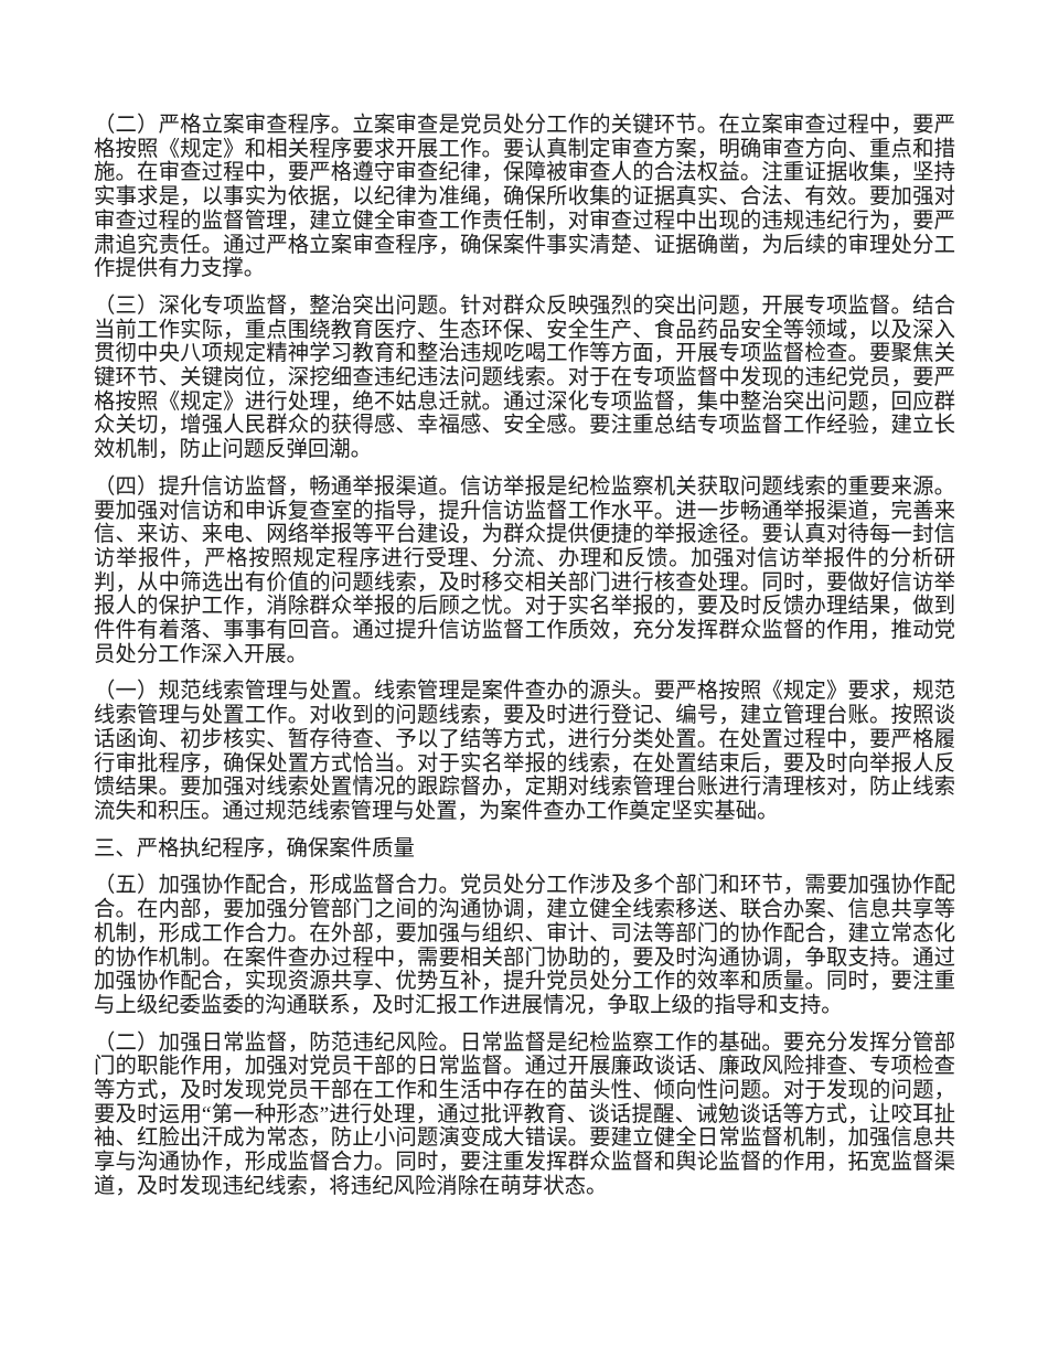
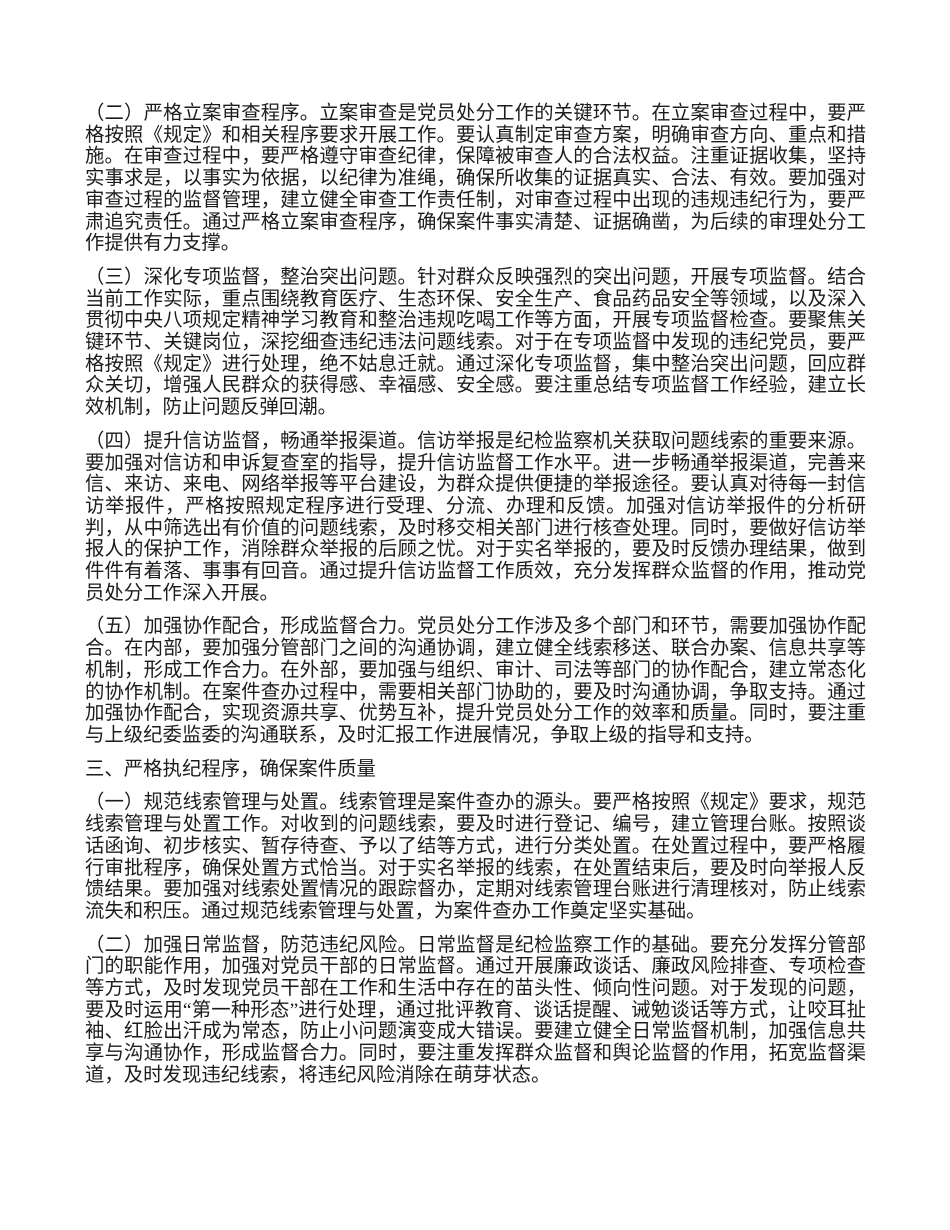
  （二）严格立案审查程序。立案审查是党员处分工作的关键环节。在立案审查过程中，要严格按照《规定》和相关程序要求开展工作。要认真制定审查方案，明确审查方向、重点和措施。在审查过程中，要严格遵守审查纪律，保障被审查人的合法权益。注重证据收集，坚持实事求是，以事实为依据，以纪律为准绳，确保所收集的证据真实、合法、有效。要加强对审查过程的监督管理，建立健全审查工作责任制，对审查过程中出现的违规违纪行为，要严肃追究责任。通过严格立案审查程序，确保案件事实清楚、证据确凿，为后续的审理处分工作提供有力支撑。
  （三）深化专项监督，整治突出问题。针对群众反映强烈的突出问题，开展专项监督。结合当前工作实际，重点围绕教育医疗、生态环保、安全生产、食品药品安全等领域，以及深入贯彻中央八项规定精神学习教育和整治违规吃喝工作等方面，开展专项监督检查。要聚焦关键环节、关键岗位，深挖细查违纪违法问题线索。对于在专项监督中发现的违纪党员，要严格按照《规定》进行处理，绝不姑息迁就。通过深化专项监督，集中整治突出问题，回应群众关切，增强人民群众的获得感、幸福感、安全感。要注重总结专项监督工作经验，建立长效机制，防止问题反弹回潮。
  （四）提升信访监督，畅通举报渠道。信访举报是纪检监察机关获取问题线索的重要来源。要加强对信访和申诉复查室的指导，提升信访监督工作水平。进一步畅通举报渠道，完善来信、来访、来电、网络举报等平台建设，为群众提供便捷的举报途径。要认真对待每一封信访举报件，严格按照规定程序进行受理、分流、办理和反馈。加强对信访举报件的分析研判，从中筛选出有价值的问题线索，及时移交相关部门进行核查处理。同时，要做好信访举报人的保护工作，消除群众举报的后顾之忧。对于实名举报的，要及时反馈办理结果，做到件件有着落、事事有回音。通过提升信访监督工作质效，充分发挥群众监督的作用，推动党员处分工作深入开展。
- （一）规范线索管理与处置。线索管理是案件查办的源头。要严格按照《规定》要求，规范线索管理与处置工作。对收到的问题线索，要及时进行登记、编号，建立管理台账。按照谈话函询、初步核实、暂存待查、予以了结等方式，进行分类处置。在处置过程中，要严格履行审批程序，确保处置方式恰当。对于实名举报的线索，在处置结束后，要及时向举报人反馈结果。要加强对线索处置情况的跟踪督办，定期对线索管理台账进行清理核对，防止线索流失和积压。通过规范线索管理与处置，为案件查办工作奠定坚实基础。
+ （五）加强协作配合，形成监督合力。党员处分工作涉及多个部门和环节，需要加强协作配合。在内部，要加强分管部门之间的沟通协调，建立健全线索移送、联合办案、信息共享等机制，形成工作合力。在外部，要加强与组织、审计、司法等部门的协作配合，建立常态化的协作机制。在案件查办过程中，需要相关部门协助的，要及时沟通协调，争取支持。通过加强协作配合，实现资源共享、优势互补，提升党员处分工作的效率和质量。同时，要注重与上级纪委监委的沟通联系，及时汇报工作进展情况，争取上级的指导和支持。
  三、严格执纪程序，确保案件质量
- （五）加强协作配合，形成监督合力。党员处分工作涉及多个部门和环节，需要加强协作配合。在内部，要加强分管部门之间的沟通协调，建立健全线索移送、联合办案、信息共享等机制，形成工作合力。在外部，要加强与组织、审计、司法等部门的协作配合，建立常态化的协作机制。在案件查办过程中，需要相关部门协助的，要及时沟通协调，争取支持。通过加强协作配合，实现资源共享、优势互补，提升党员处分工作的效率和质量。同时，要注重与上级纪委监委的沟通联系，及时汇报工作进展情况，争取上级的指导和支持。
+ （一）规范线索管理与处置。线索管理是案件查办的源头。要严格按照《规定》要求，规范线索管理与处置工作。对收到的问题线索，要及时进行登记、编号，建立管理台账。按照谈话函询、初步核实、暂存待查、予以了结等方式，进行分类处置。在处置过程中，要严格履行审批程序，确保处置方式恰当。对于实名举报的线索，在处置结束后，要及时向举报人反馈结果。要加强对线索处置情况的跟踪督办，定期对线索管理台账进行清理核对，防止线索流失和积压。通过规范线索管理与处置，为案件查办工作奠定坚实基础。
  （二）加强日常监督，防范违纪风险。日常监督是纪检监察工作的基础。要充分发挥分管部门的职能作用，加强对党员干部的日常监督。通过开展廉政谈话、廉政风险排查、专项检查等方式，及时发现党员干部在工作和生活中存在的苗头性、倾向性问题。对于发现的问题，要及时运用“第一种形态”进行处理，通过批评教育、谈话提醒、诫勉谈话等方式，让咬耳扯袖、红脸出汗成为常态，防止小问题演变成大错误。要建立健全日常监督机制，加强信息共享与沟通协作，形成监督合力。同时，要注重发挥群众监督和舆论监督的作用，拓宽监督渠道，及时发现违纪线索，将违纪风险消除在萌芽状态。
